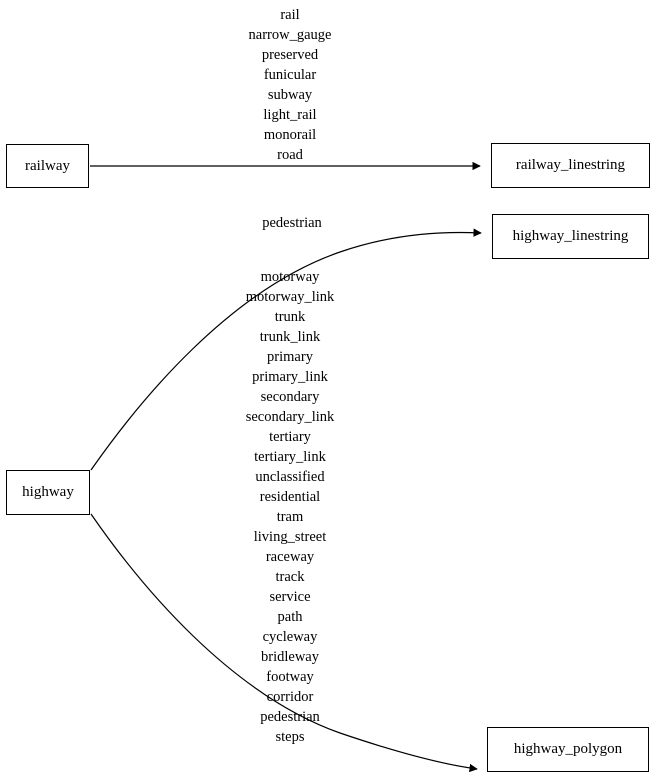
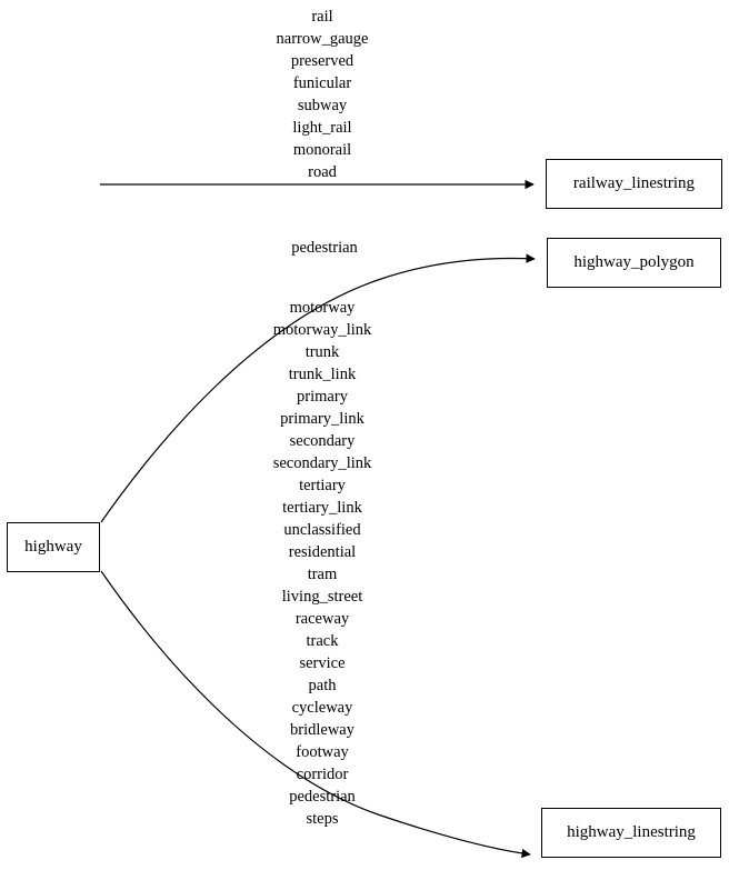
- railway
  railway_linestring
- highway_linestring
+ highway_polygon
  highway
- highway_polygon
+ highway_linestring
  rail
  narrow_gauge
  preserved
  funicular
  subway
  light_rail
  monorail
  road
  pedestrian
  motorway
  motorway_link
  trunk
  trunk_link
  primary
  primary_link
  secondary
  secondary_link
  tertiary
  tertiary_link
  unclassified
  residential
  tram
  living_street
  raceway
  track
  service
  path
  cycleway
  bridleway
  footway
  corridor
  pedestrian
  steps
